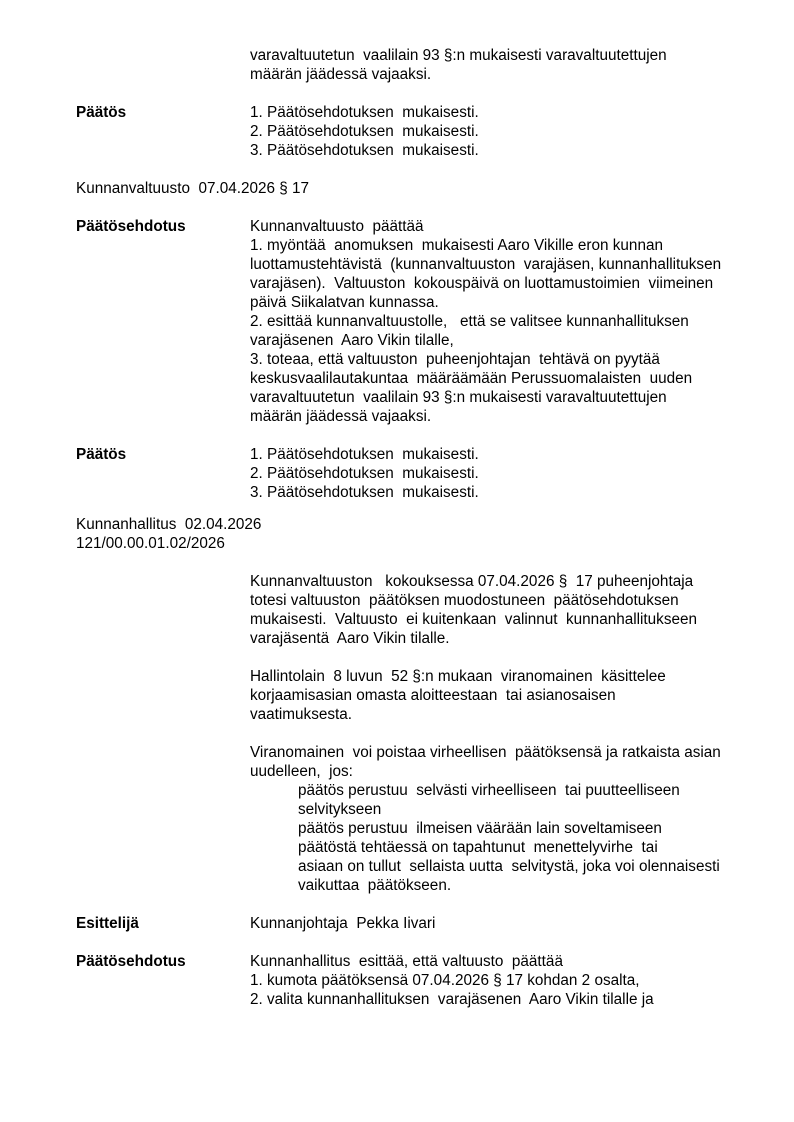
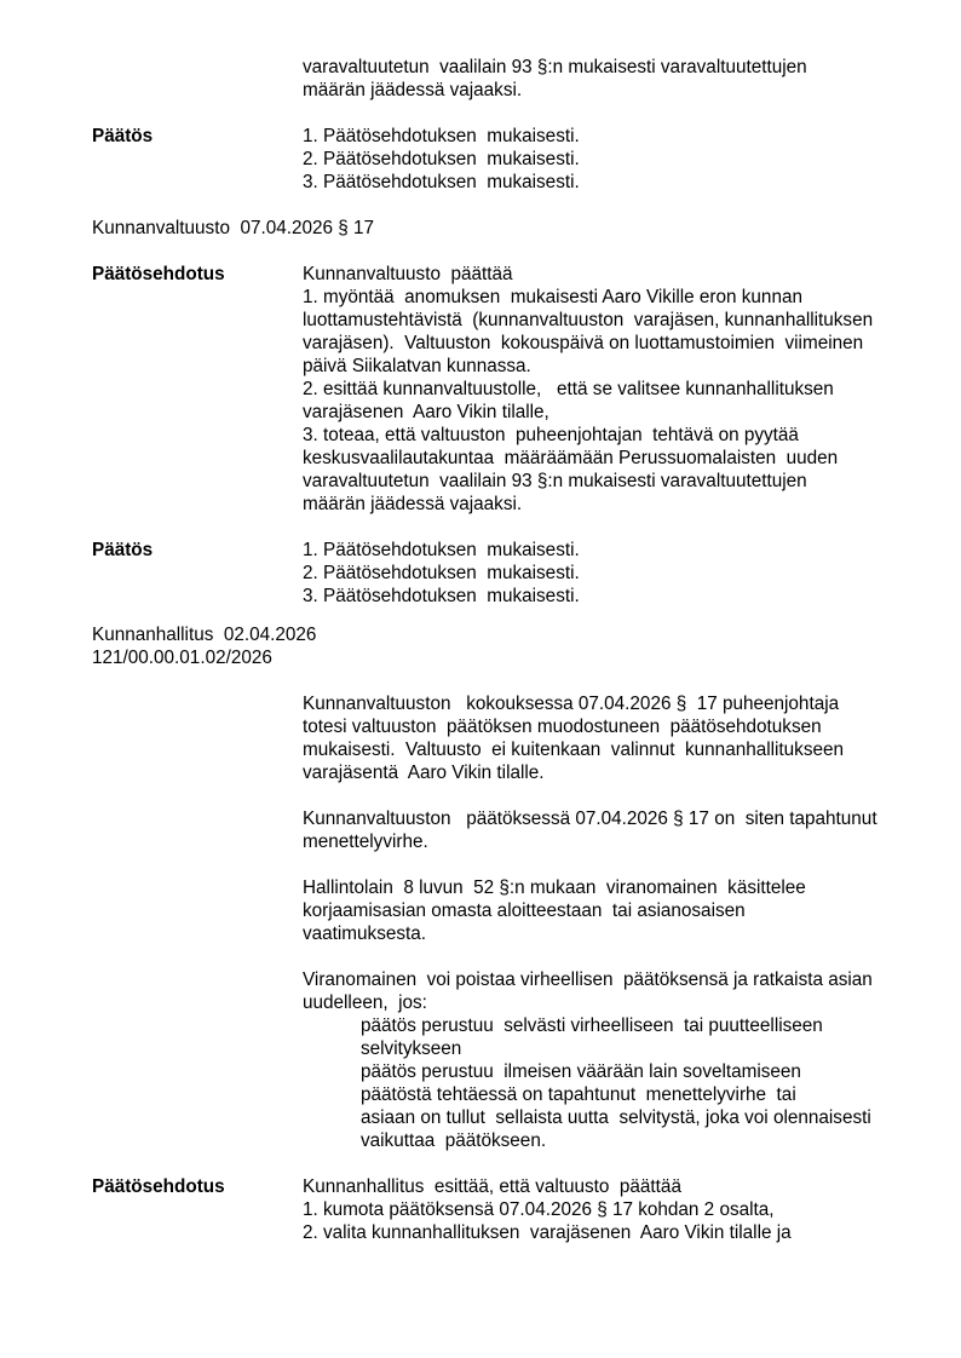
  varavaltuutetun vaalilain 93 §:n mukaisesti varavaltuutettujen
  määrän jäädessä vajaaksi.
  Päätös
  1. Päätösehdotuksen mukaisesti.
  2. Päätösehdotuksen mukaisesti.
  3. Päätösehdotuksen mukaisesti.
  Kunnanvaltuusto 07.04.2026 § 17
  Päätösehdotus
  Kunnanvaltuusto päättää
  1. myöntää anomuksen mukaisesti Aaro Vikille eron kunnan
  luottamustehtävistä (kunnanvaltuuston varajäsen, kunnanhallituksen
  varajäsen). Valtuuston kokouspäivä on luottamustoimien viimeinen
  päivä Siikalatvan kunnassa.
  2. esittää kunnanvaltuustolle, että se valitsee kunnanhallituksen
  varajäsenen Aaro Vikin tilalle,
  3. toteaa, että valtuuston puheenjohtajan tehtävä on pyytää
  keskusvaalilautakuntaa määräämään Perussuomalaisten uuden
  varavaltuutetun vaalilain 93 §:n mukaisesti varavaltuutettujen
  määrän jäädessä vajaaksi.
  Päätös
  1. Päätösehdotuksen mukaisesti.
  2. Päätösehdotuksen mukaisesti.
  3. Päätösehdotuksen mukaisesti.
  Kunnanhallitus 02.04.2026
  121/00.00.01.02/2026
  Kunnanvaltuuston kokouksessa 07.04.2026 § 17 puheenjohtaja
  totesi valtuuston päätöksen muodostuneen päätösehdotuksen
  mukaisesti. Valtuusto ei kuitenkaan valinnut kunnanhallitukseen
  varajäsentä Aaro Vikin tilalle.
+ Kunnanvaltuuston päätöksessä 07.04.2026 § 17 on siten tapahtunut
+ menettelyvirhe.
  Hallintolain 8 luvun 52 §:n mukaan viranomainen käsittelee
  korjaamisasian omasta aloitteestaan tai asianosaisen
  vaatimuksesta.
  Viranomainen voi poistaa virheellisen päätöksensä ja ratkaista asian
  uudelleen, jos:
  päätös perustuu selvästi virheelliseen tai puutteelliseen
  selvitykseen
  päätös perustuu ilmeisen väärään lain soveltamiseen
  päätöstä tehtäessä on tapahtunut menettelyvirhe tai
  asiaan on tullut sellaista uutta selvitystä, joka voi olennaisesti
  vaikuttaa päätökseen.
- Esittelijä
- Kunnanjohtaja Pekka Iivari
  Päätösehdotus
  Kunnanhallitus esittää, että valtuusto päättää
  1. kumota päätöksensä 07.04.2026 § 17 kohdan 2 osalta,
  2. valita kunnanhallituksen varajäsenen Aaro Vikin tilalle ja
